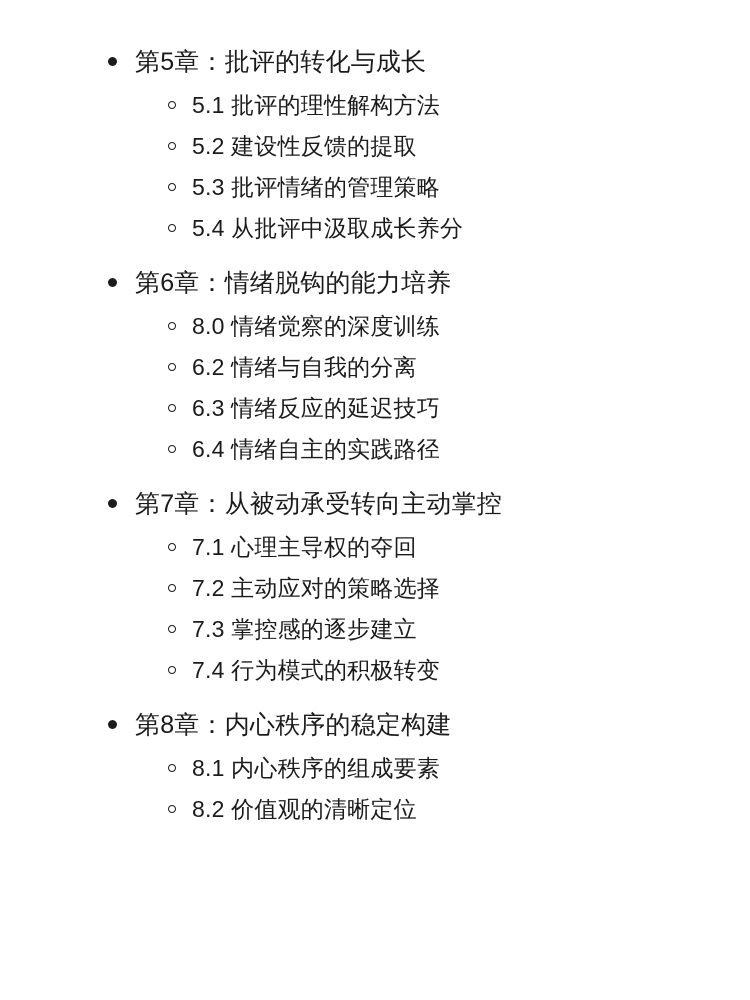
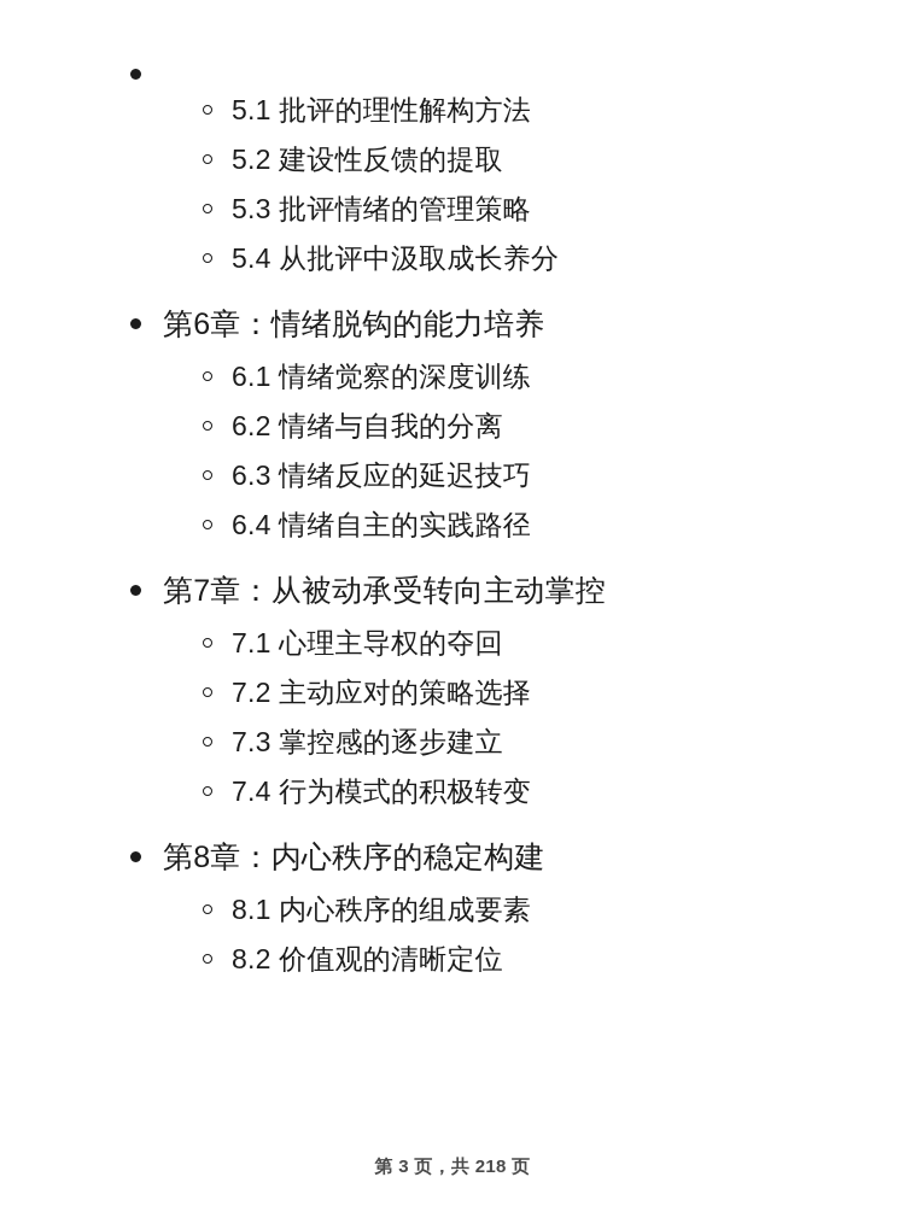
- 第5章：批评的转化与成长
  5.1 批评的理性解构方法
  5.2 建设性反馈的提取
  5.3 批评情绪的管理策略
  5.4 从批评中汲取成长养分
  第6章：情绪脱钩的能力培养
- 8.0 情绪觉察的深度训练
+ 6.1 情绪觉察的深度训练
  6.2 情绪与自我的分离
  6.3 情绪反应的延迟技巧
  6.4 情绪自主的实践路径
  第7章：从被动承受转向主动掌控
  7.1 心理主导权的夺回
  7.2 主动应对的策略选择
  7.3 掌控感的逐步建立
  7.4 行为模式的积极转变
  第8章：内心秩序的稳定构建
  8.1 内心秩序的组成要素
  8.2 价值观的清晰定位
+ 第 3 页，共 218 页
